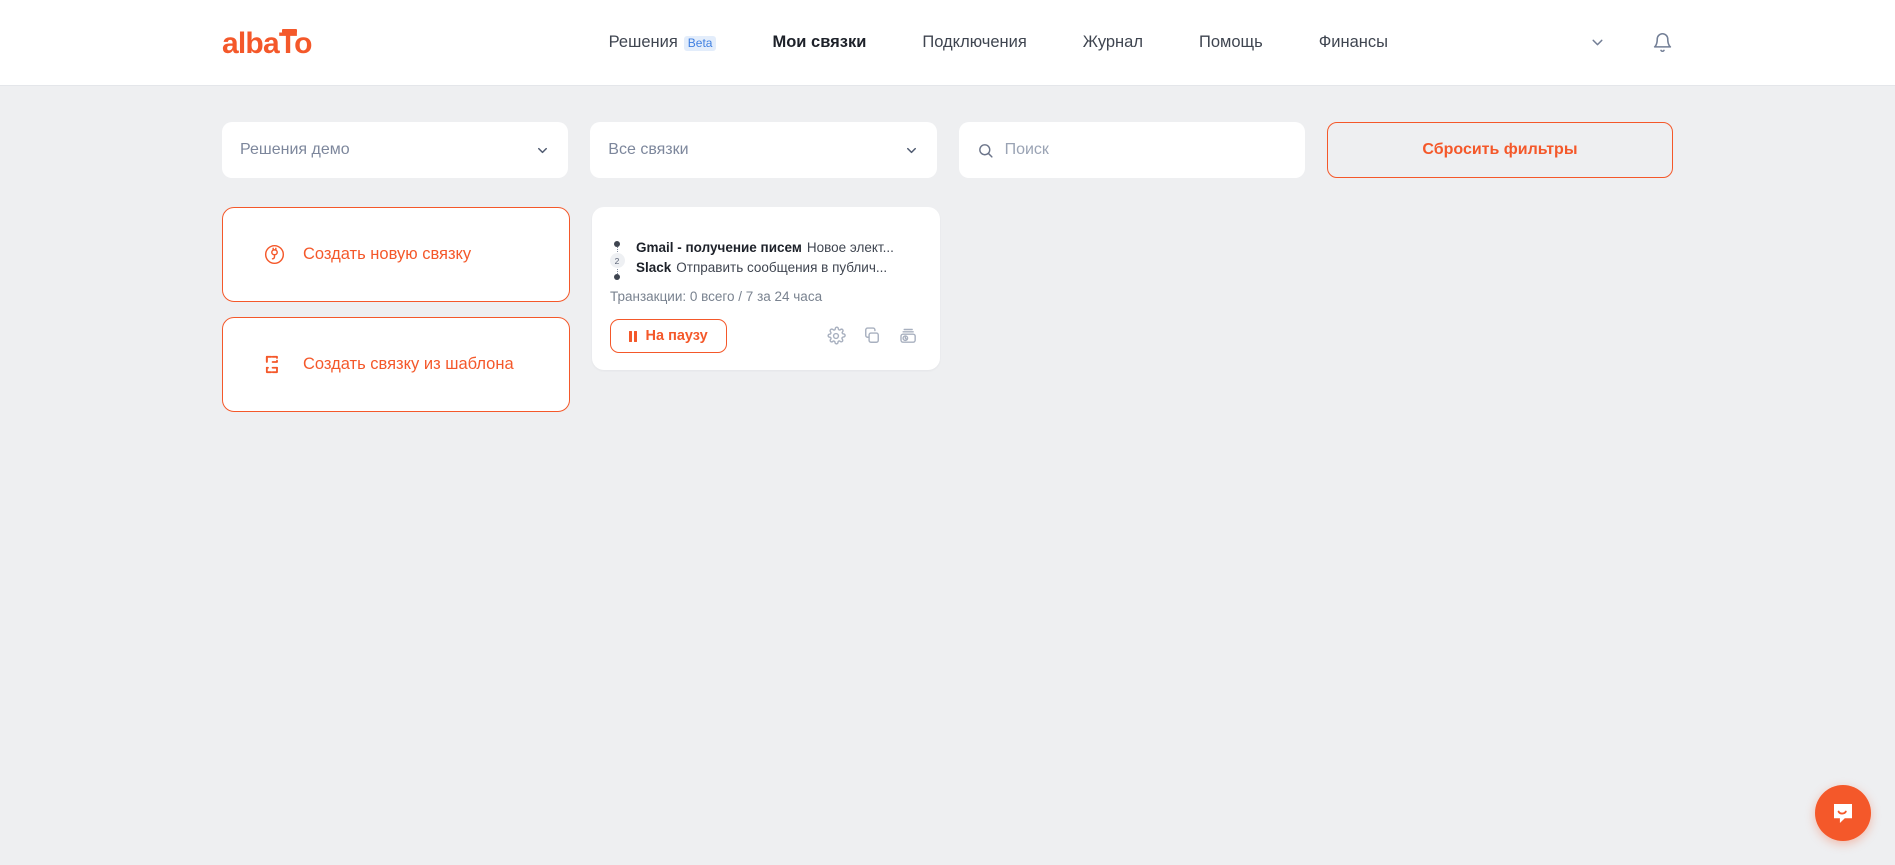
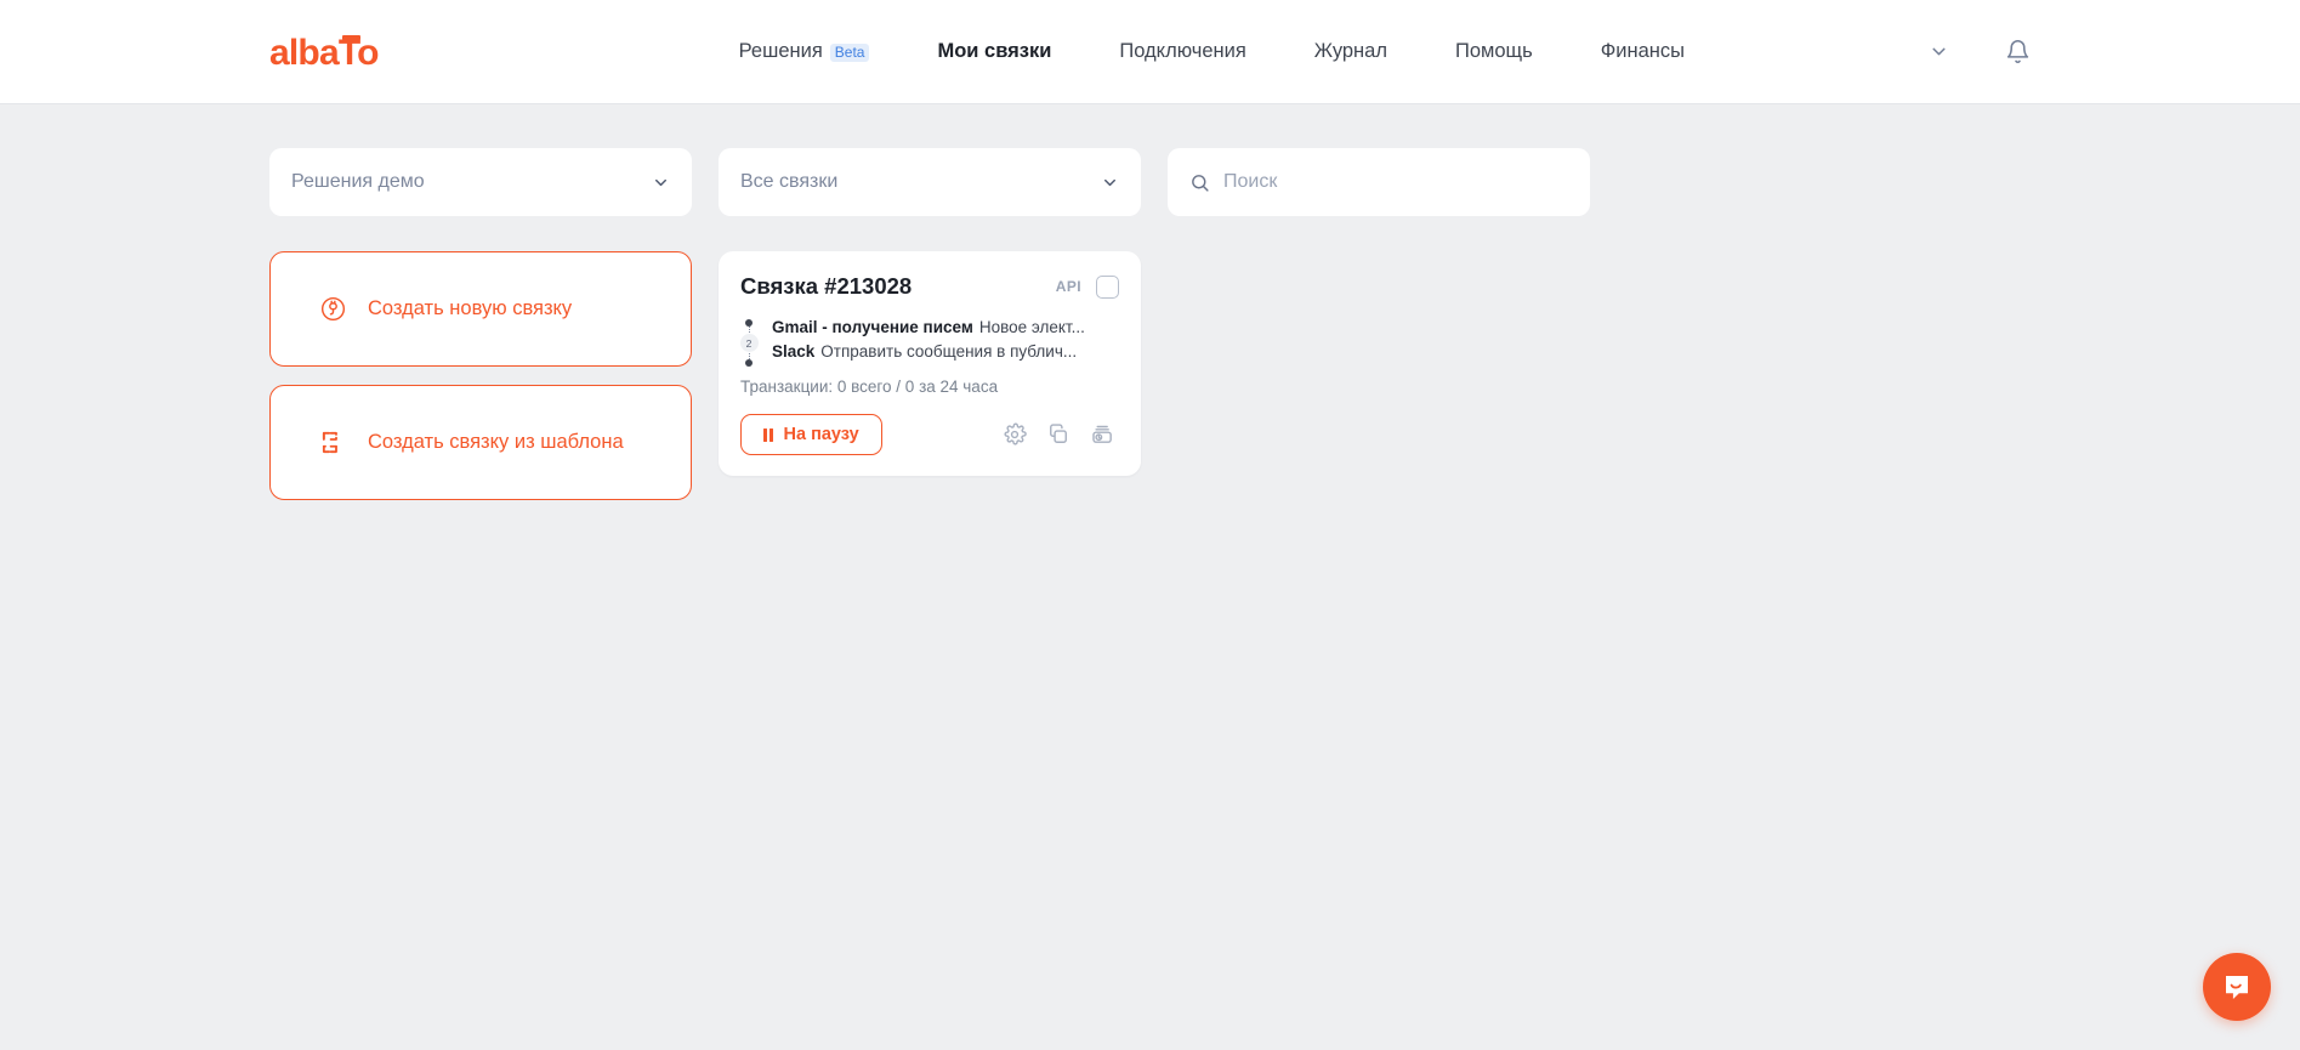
  albaTo
  Решения
  Beta
  Мои связки
  Подключения
  Журнал
  Помощь
  Финансы
  Решения демо
  Все связки
  Поиск
- Сбросить фильтры
  Создать новую связку
  Создать связку из шаблона
+ Связка #213028
+ API
  2
  Gmail - получение писем Новое элект...
  Slack Отправить сообщения в публич...
- Транзакции: 0 всего / 7 за 24 часа
+ Транзакции: 0 всего / 0 за 24 часа
  На паузу
